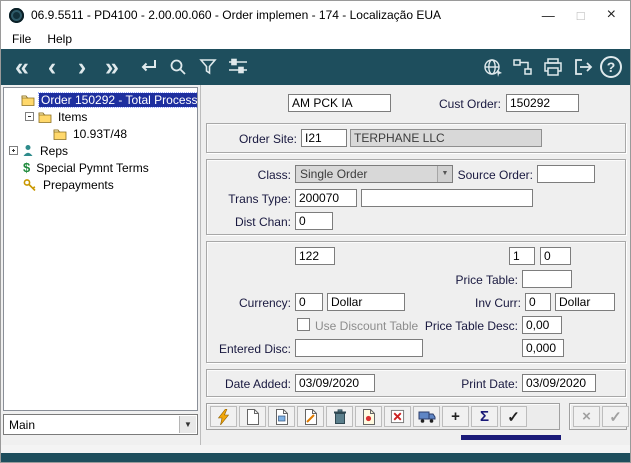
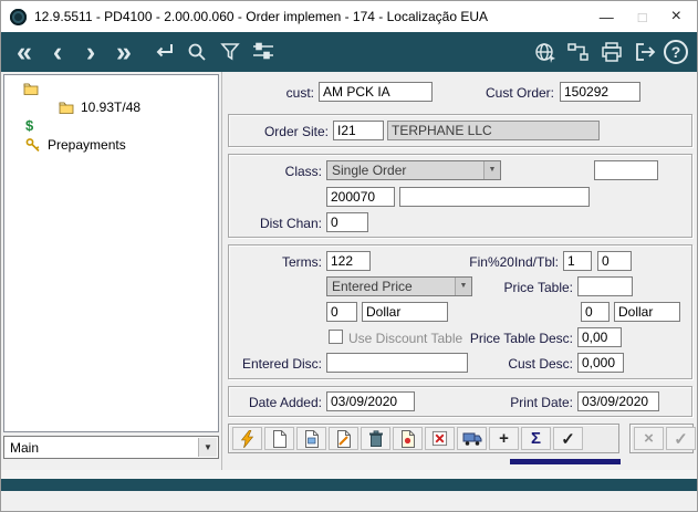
- 06.9.5511 - PD4100 - 2.00.00.060 - Order implemen - 174 - Localização EUA
+ 12.9.5511 - PD4100 - 2.00.00.060 - Order implemen - 174 - Localização EUA
  —
  □
  ×
- File
- Help
  «
  ‹
  ›
  »
  ?
- Order 150292 - Total Process
- Items
  10.93T/48
- Reps
  $
- Special Pymnt Terms
  Prepayments
  Main
  ▼
+ cust:
  AM PCK IA
  Cust Order:
  150292
  Order Site:
  I21
  TERPHANE LLC
  Class:
  Single Order
- Source Order:
- Trans Type:
  200070
  Dist Chan:
  0
+ Terms:
  122
+ Fin%20Ind/Tbl:
  1
  0
+ Entered Price
  Price Table:
- Currency:
  0
  Dollar
- Inv Curr:
  0
  Dollar
  Use Discount Table
  Price Table Desc:
  0,00
  Entered Disc:
+ Cust Desc:
  0,000
  Date Added:
  03/09/2020
  Print Date:
  03/09/2020
  +
  Σ
  ✓
  ×
  ✓
